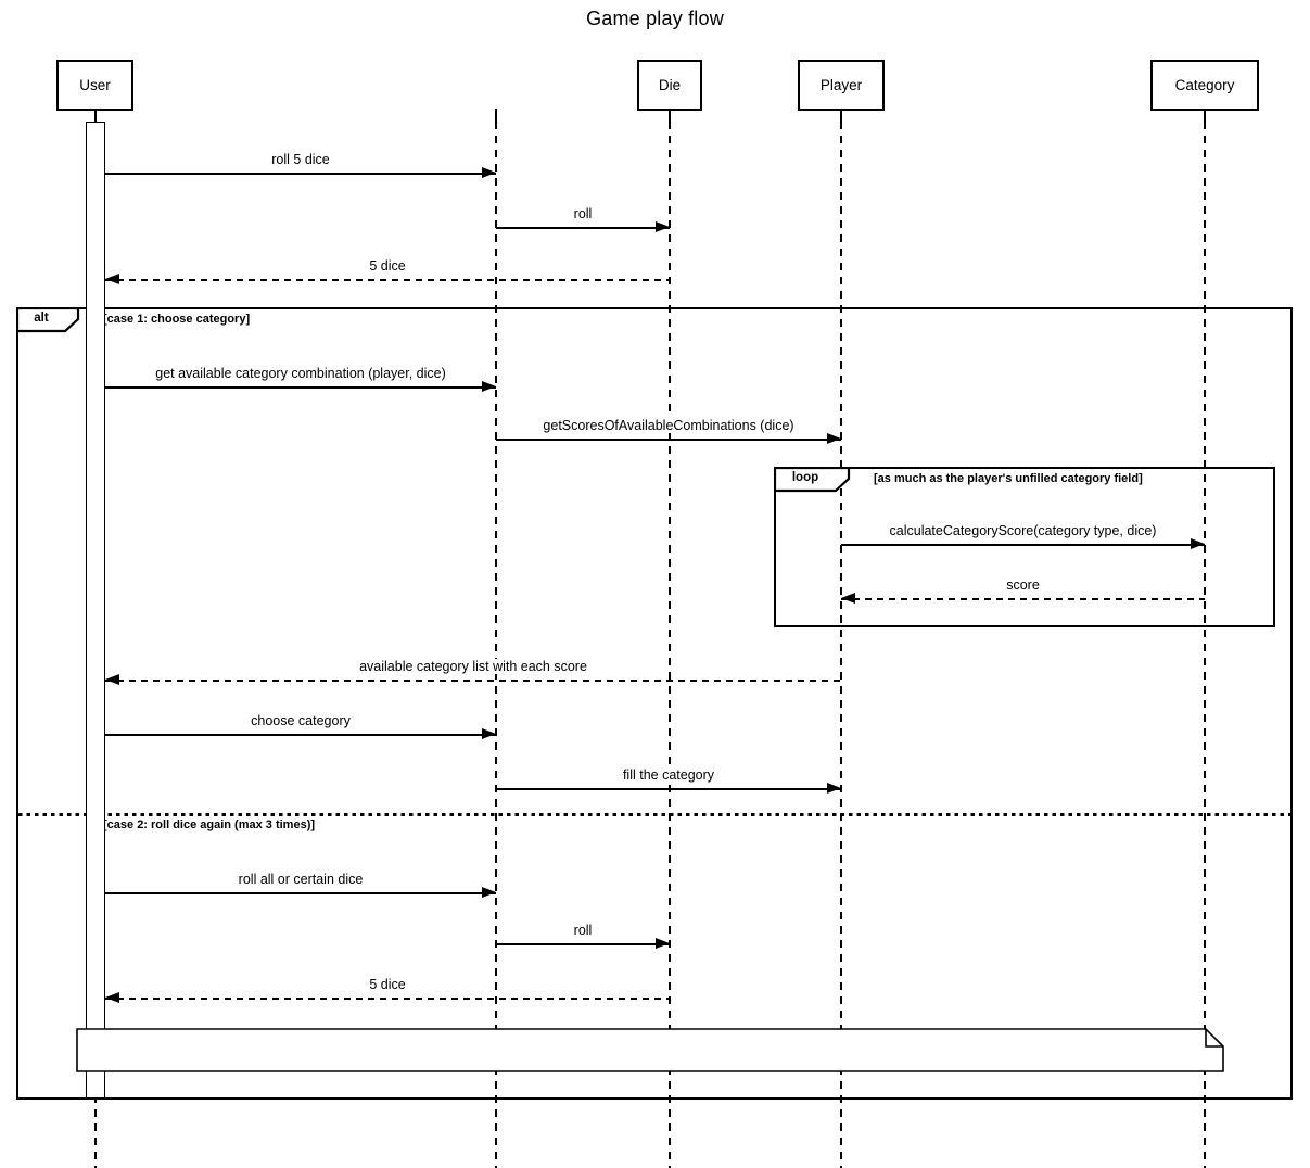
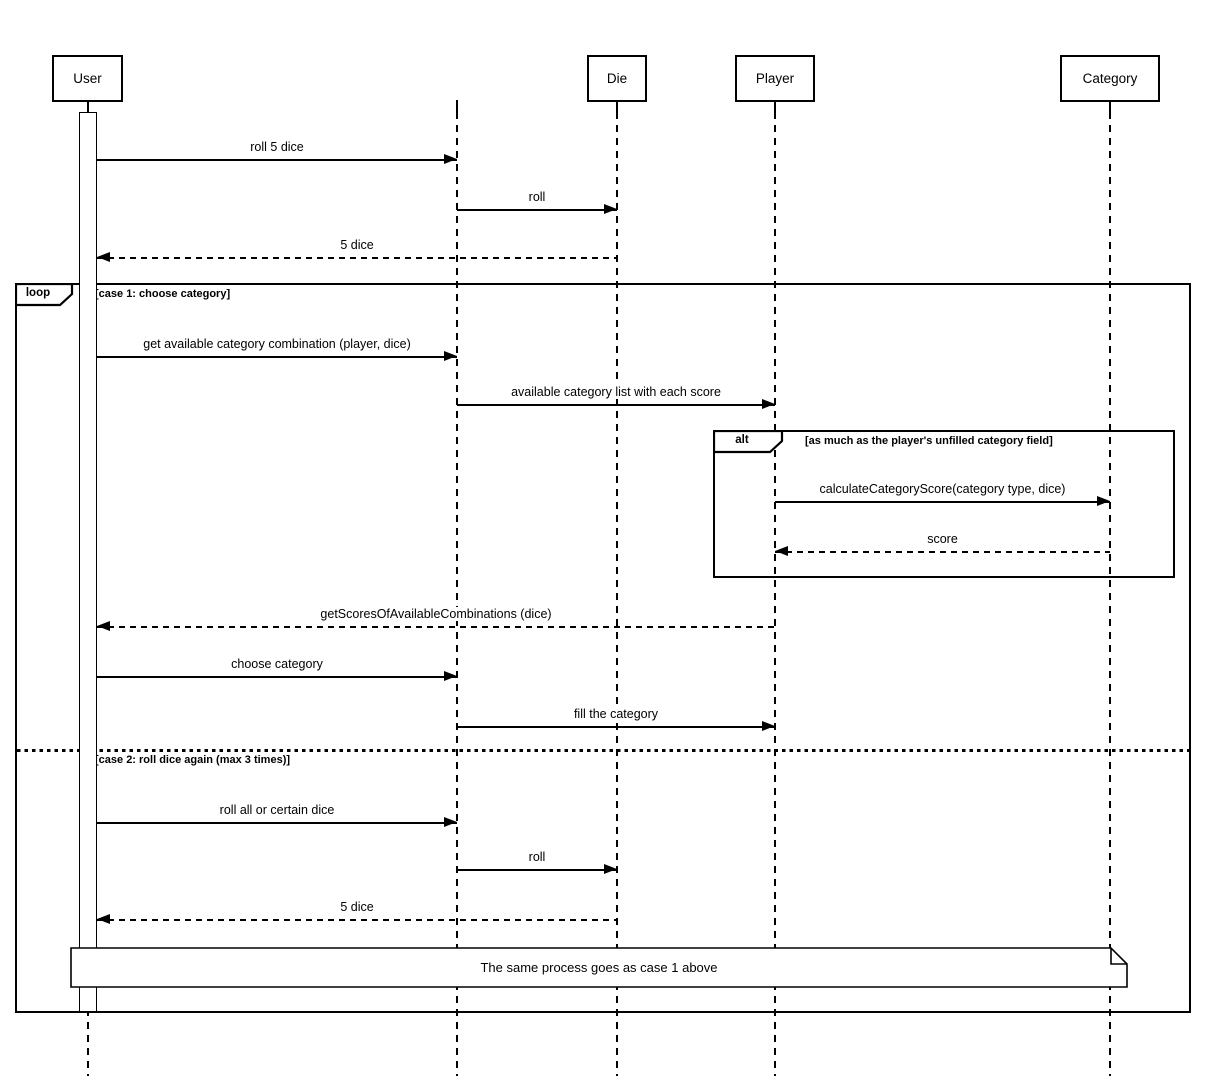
- Game play flow
- alt
+ loop
  case 1: choose category]
  case 2: roll dice again (max 3 times)]
- loop
+ alt
  [as much as the player's unfilled category field]
  User
  Die
  Player
  Category
  roll 5 dice
  roll
  5 dice
  get available category combination (player, dice)
- getScoresOfAvailableCombinations (dice)
+ available category list with each score
  calculateCategoryScore(category type, dice)
  score
- available category list with each score
+ getScoresOfAvailableCombinations (dice)
  choose category
  fill the category
  roll all or certain dice
  roll
  5 dice
+ The same process goes as case 1 above
